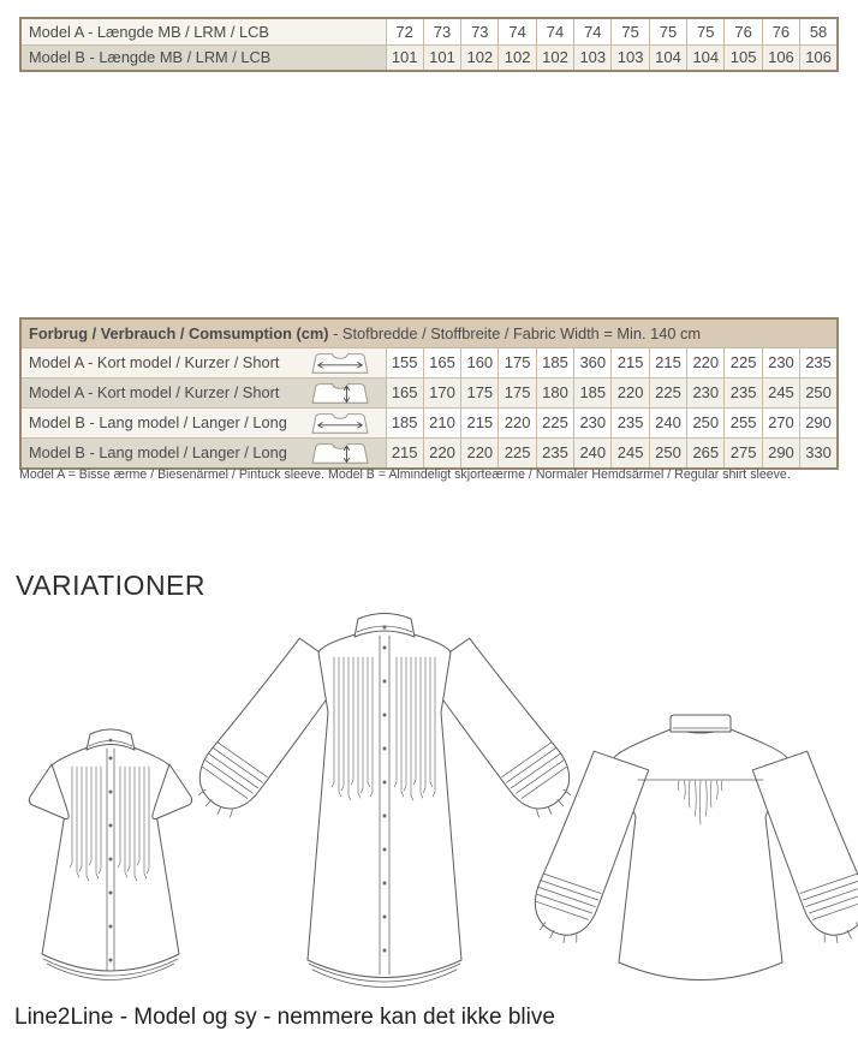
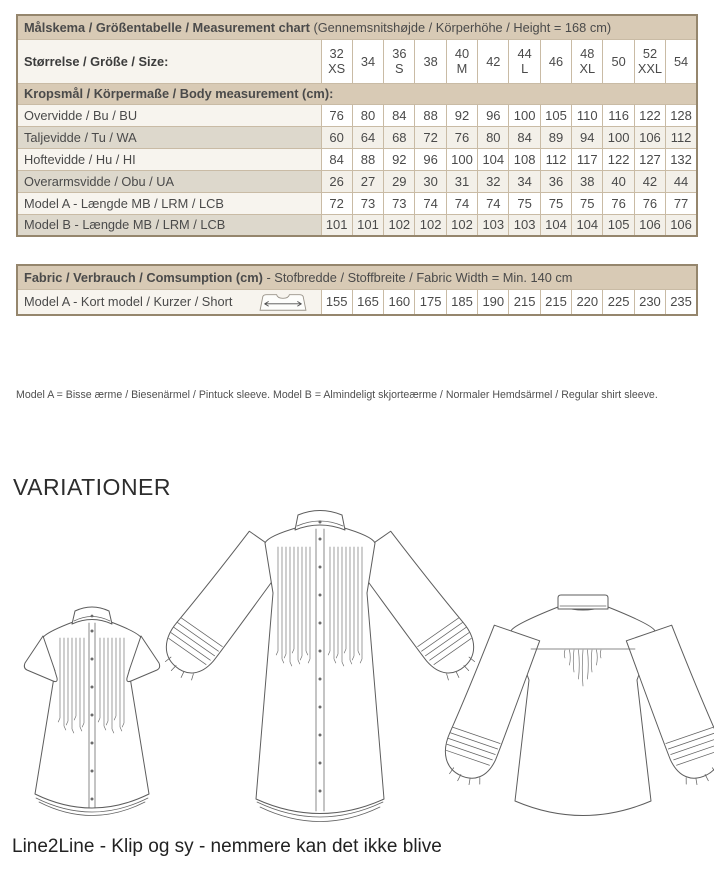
+ Målskema / Größentabelle / Measurement chart (Gennemsnitshøjde / Körperhöhe / Height = 168 cm)
+ Størrelse / Größe / Size:	32XS	34	36S	38	40M	42	44L	46	48XL	50	52XXL	54
+ Kropsmål / Körpermaße / Body measurement (cm):
+ Overvidde / Bu / BU	76	80	84	88	92	96	100	105	110	116	122	128
+ Taljevidde / Tu / WA	60	64	68	72	76	80	84	89	94	100	106	112
+ Hoftevidde / Hu / HI	84	88	92	96	100	104	108	112	117	122	127	132
+ Overarmsvidde / Obu / UA	26	27	29	30	31	32	34	36	38	40	42	44
- Model A - Længde MB / LRM / LCB	72	73	73	74	74	74	75	75	75	76	76	58
+ Model A - Længde MB / LRM / LCB	72	73	73	74	74	74	75	75	75	76	76	77
  Model B - Længde MB / LRM / LCB	101	101	102	102	102	103	103	104	104	105	106	106
- Forbrug / Verbrauch / Comsumption (cm) - Stofbredde / Stoffbreite / Fabric Width = Min. 140 cm
+ Fabric / Verbrauch / Comsumption (cm) - Stofbredde / Stoffbreite / Fabric Width = Min. 140 cm
- Model A - Kort model / Kurzer / Short	155	165	160	175	185	360	215	215	220	225	230	235
+ Model A - Kort model / Kurzer / Short	155	165	160	175	185	190	215	215	220	225	230	235
- Model A - Kort model / Kurzer / Short	165	170	175	175	180	185	220	225	230	235	245	250
- Model B - Lang model / Langer / Long	185	210	215	220	225	230	235	240	250	255	270	290
- Model B - Lang model / Langer / Long	215	220	220	225	235	240	245	250	265	275	290	330
  Model A = Bisse ærme / Biesenärmel / Pintuck sleeve. Model B = Almindeligt skjorteærme / Normaler Hemdsärmel / Regular shirt sleeve.
  VARIATIONER
- Line2Line - Model og sy - nemmere kan det ikke blive
+ Line2Line - Klip og sy - nemmere kan det ikke blive
